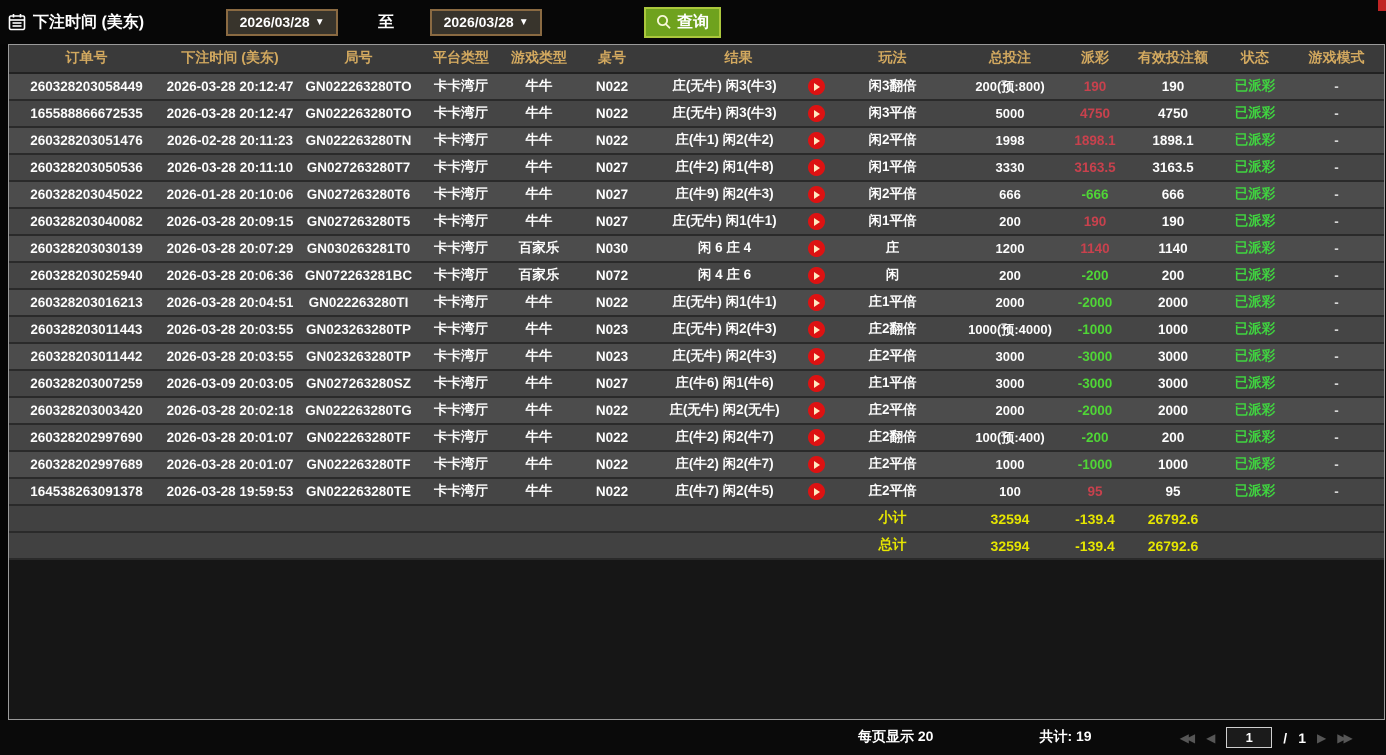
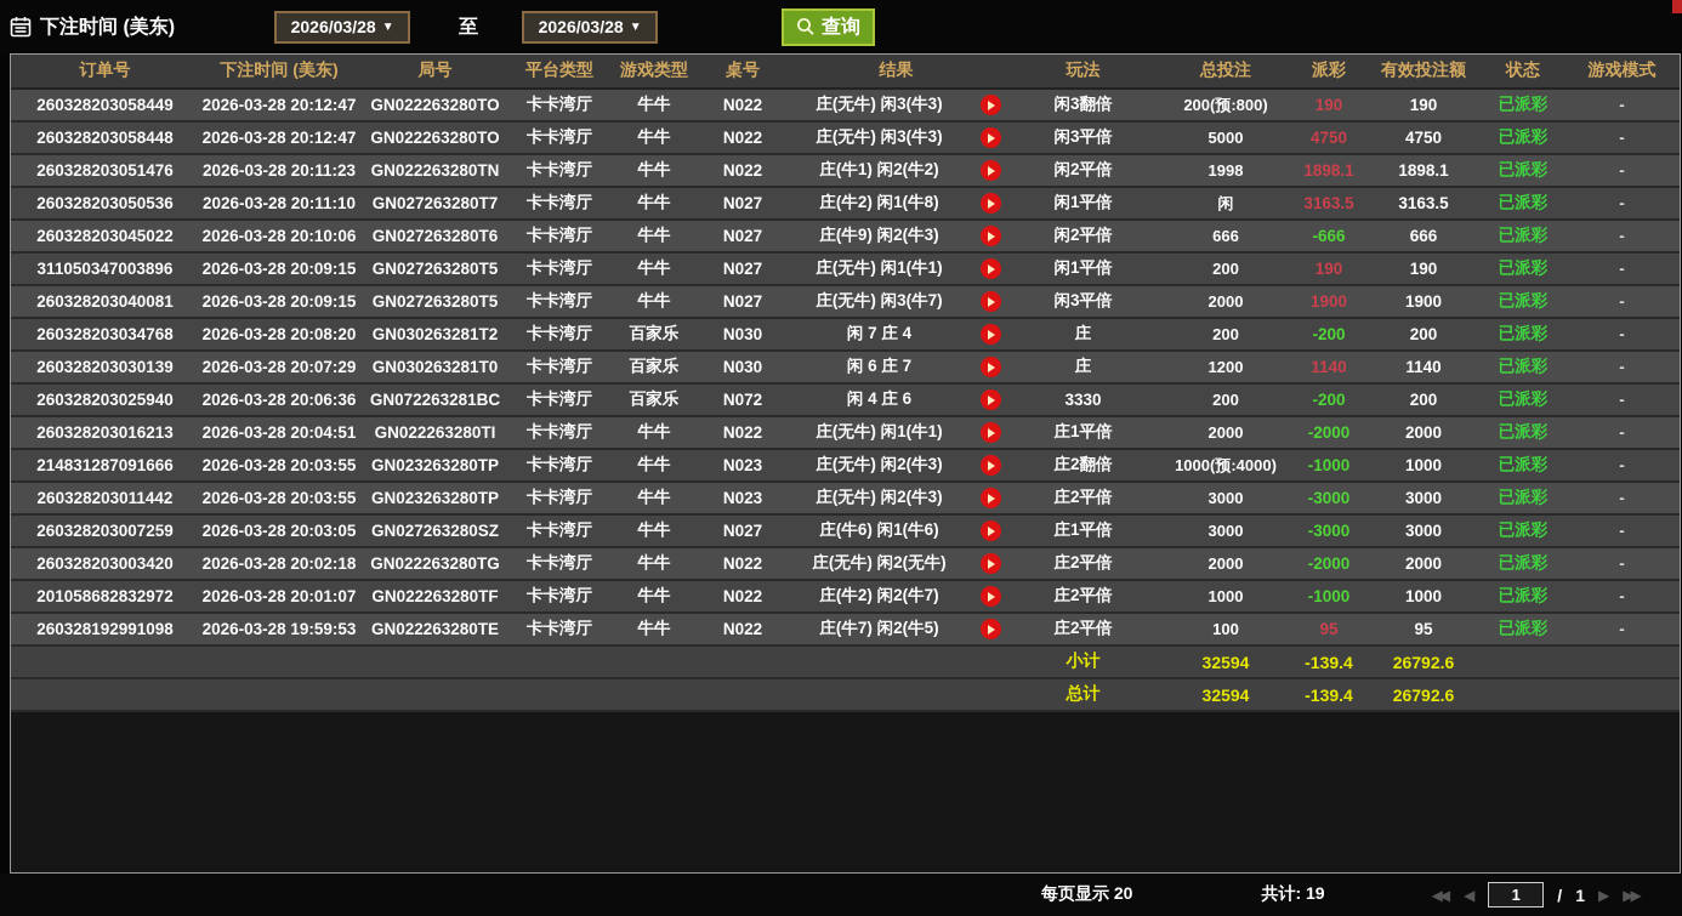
  下注时间 (美东)
  2026/03/28
  ▼
  至
  2026/03/28
  ▼
  查询
  订单号	下注时间 (美东)	局号	平台类型	游戏类型	桌号	结果	玩法	总投注	派彩	有效投注额	状态	游戏模式
  260328203058449	2026-03-28 20:12:47	GN022263280TO	卡卡湾厅	牛牛	N022	庄(无牛) 闲3(牛3)		闲3翻倍	200(预:800)	190	190	已派彩	-
- 165588866672535	2026-03-28 20:12:47	GN022263280TO	卡卡湾厅	牛牛	N022	庄(无牛) 闲3(牛3)		闲3平倍	5000	4750	4750	已派彩	-
+ 260328203058448	2026-03-28 20:12:47	GN022263280TO	卡卡湾厅	牛牛	N022	庄(无牛) 闲3(牛3)		闲3平倍	5000	4750	4750	已派彩	-
- 260328203051476	2026-02-28 20:11:23	GN022263280TN	卡卡湾厅	牛牛	N022	庄(牛1) 闲2(牛2)		闲2平倍	1998	1898.1	1898.1	已派彩	-
+ 260328203051476	2026-03-28 20:11:23	GN022263280TN	卡卡湾厅	牛牛	N022	庄(牛1) 闲2(牛2)		闲2平倍	1998	1898.1	1898.1	已派彩	-
- 260328203050536	2026-03-28 20:11:10	GN027263280T7	卡卡湾厅	牛牛	N027	庄(牛2) 闲1(牛8)		闲1平倍	3330	3163.5	3163.5	已派彩	-
+ 260328203050536	2026-03-28 20:11:10	GN027263280T7	卡卡湾厅	牛牛	N027	庄(牛2) 闲1(牛8)		闲1平倍	闲	3163.5	3163.5	已派彩	-
- 260328203045022	2026-01-28 20:10:06	GN027263280T6	卡卡湾厅	牛牛	N027	庄(牛9) 闲2(牛3)		闲2平倍	666	-666	666	已派彩	-
+ 260328203045022	2026-03-28 20:10:06	GN027263280T6	卡卡湾厅	牛牛	N027	庄(牛9) 闲2(牛3)		闲2平倍	666	-666	666	已派彩	-
- 260328203040082	2026-03-28 20:09:15	GN027263280T5	卡卡湾厅	牛牛	N027	庄(无牛) 闲1(牛1)		闲1平倍	200	190	190	已派彩	-
+ 311050347003896	2026-03-28 20:09:15	GN027263280T5	卡卡湾厅	牛牛	N027	庄(无牛) 闲1(牛1)		闲1平倍	200	190	190	已派彩	-
+ 260328203040081	2026-03-28 20:09:15	GN027263280T5	卡卡湾厅	牛牛	N027	庄(无牛) 闲3(牛7)		闲3平倍	2000	1900	1900	已派彩	-
+ 260328203034768	2026-03-28 20:08:20	GN030263281T2	卡卡湾厅	百家乐	N030	闲 7 庄 4		庄	200	-200	200	已派彩	-
- 260328203030139	2026-03-28 20:07:29	GN030263281T0	卡卡湾厅	百家乐	N030	闲 6 庄 4		庄	1200	1140	1140	已派彩	-
+ 260328203030139	2026-03-28 20:07:29	GN030263281T0	卡卡湾厅	百家乐	N030	闲 6 庄 7		庄	1200	1140	1140	已派彩	-
- 260328203025940	2026-03-28 20:06:36	GN072263281BC	卡卡湾厅	百家乐	N072	闲 4 庄 6		闲	200	-200	200	已派彩	-
+ 260328203025940	2026-03-28 20:06:36	GN072263281BC	卡卡湾厅	百家乐	N072	闲 4 庄 6		3330	200	-200	200	已派彩	-
  260328203016213	2026-03-28 20:04:51	GN022263280TI	卡卡湾厅	牛牛	N022	庄(无牛) 闲1(牛1)		庄1平倍	2000	-2000	2000	已派彩	-
- 260328203011443	2026-03-28 20:03:55	GN023263280TP	卡卡湾厅	牛牛	N023	庄(无牛) 闲2(牛3)		庄2翻倍	1000(预:4000)	-1000	1000	已派彩	-
+ 214831287091666	2026-03-28 20:03:55	GN023263280TP	卡卡湾厅	牛牛	N023	庄(无牛) 闲2(牛3)		庄2翻倍	1000(预:4000)	-1000	1000	已派彩	-
  260328203011442	2026-03-28 20:03:55	GN023263280TP	卡卡湾厅	牛牛	N023	庄(无牛) 闲2(牛3)		庄2平倍	3000	-3000	3000	已派彩	-
- 260328203007259	2026-03-09 20:03:05	GN027263280SZ	卡卡湾厅	牛牛	N027	庄(牛6) 闲1(牛6)		庄1平倍	3000	-3000	3000	已派彩	-
+ 260328203007259	2026-03-28 20:03:05	GN027263280SZ	卡卡湾厅	牛牛	N027	庄(牛6) 闲1(牛6)		庄1平倍	3000	-3000	3000	已派彩	-
  260328203003420	2026-03-28 20:02:18	GN022263280TG	卡卡湾厅	牛牛	N022	庄(无牛) 闲2(无牛)		庄2平倍	2000	-2000	2000	已派彩	-
- 260328202997690	2026-03-28 20:01:07	GN022263280TF	卡卡湾厅	牛牛	N022	庄(牛2) 闲2(牛7)		庄2翻倍	100(预:400)	-200	200	已派彩	-
- 260328202997689	2026-03-28 20:01:07	GN022263280TF	卡卡湾厅	牛牛	N022	庄(牛2) 闲2(牛7)		庄2平倍	1000	-1000	1000	已派彩	-
+ 201058682832972	2026-03-28 20:01:07	GN022263280TF	卡卡湾厅	牛牛	N022	庄(牛2) 闲2(牛7)		庄2平倍	1000	-1000	1000	已派彩	-
- 164538263091378	2026-03-28 19:59:53	GN022263280TE	卡卡湾厅	牛牛	N022	庄(牛7) 闲2(牛5)		庄2平倍	100	95	95	已派彩	-
+ 260328192991098	2026-03-28 19:59:53	GN022263280TE	卡卡湾厅	牛牛	N022	庄(牛7) 闲2(牛5)		庄2平倍	100	95	95	已派彩	-
  	小计	32594	-139.4	26792.6
  	总计	32594	-139.4	26792.6
  每页显示 20
  共计: 19
  ◀◀
  ◀
  1
  /
  1
  ▶
  ▶▶
